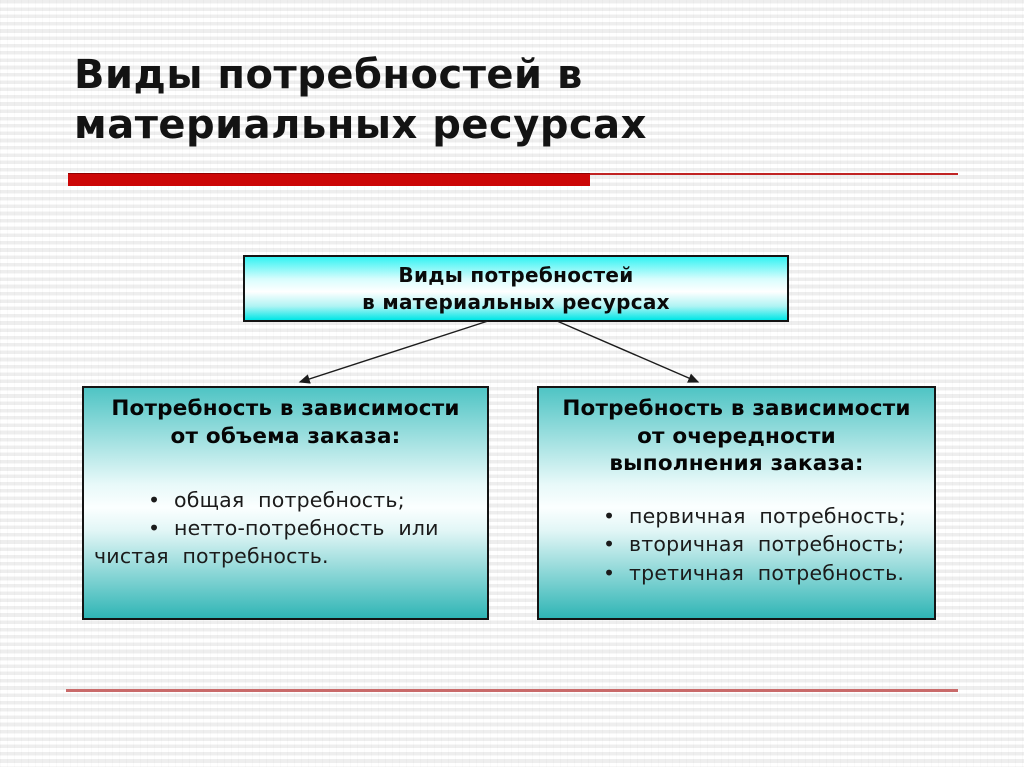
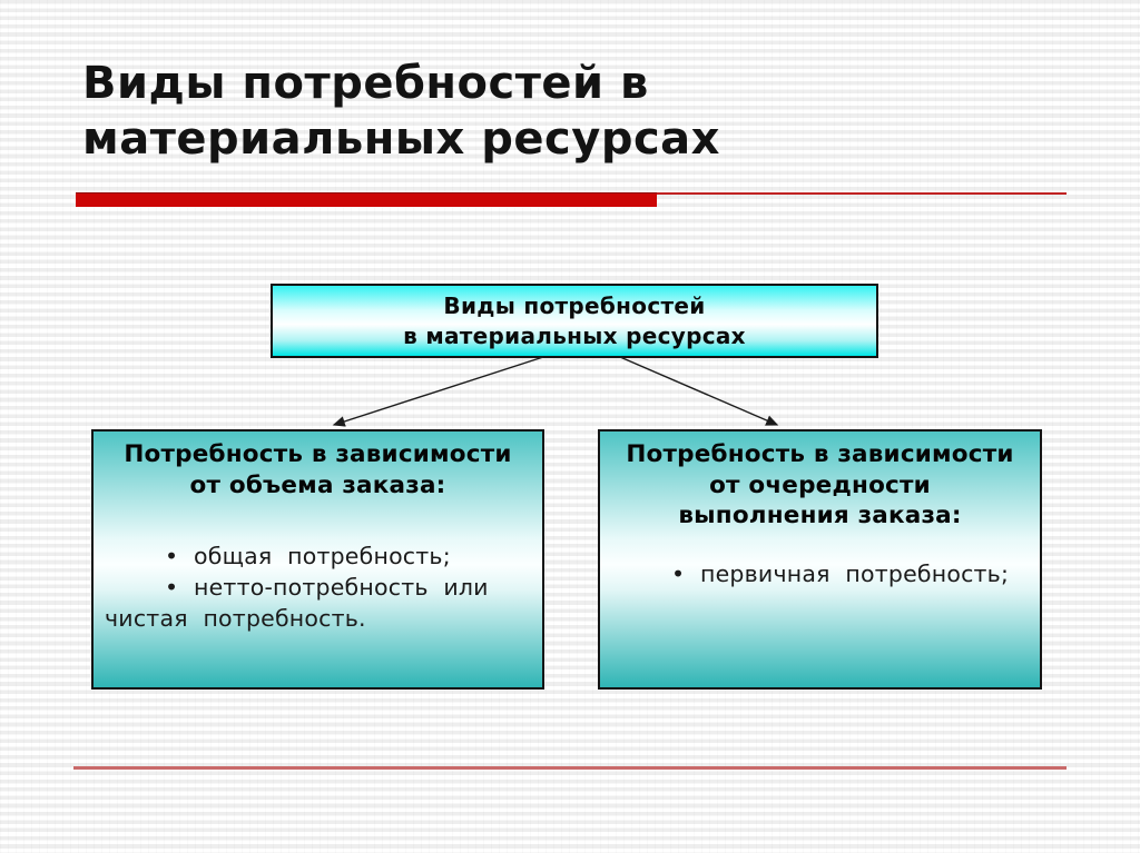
  Виды потребностей в
  материальных ресурсах
  Виды потребностей
  в материальных ресурсах
  Потребность в зависимости
  от объема заказа:
  • общая потребность;
  • нетто-потребность или
  чистая потребность.
  Потребность в зависимости
  от очередности
  выполнения заказа:
  • первичная потребность;
- • вторичная потребность;
- • третичная потребность.
